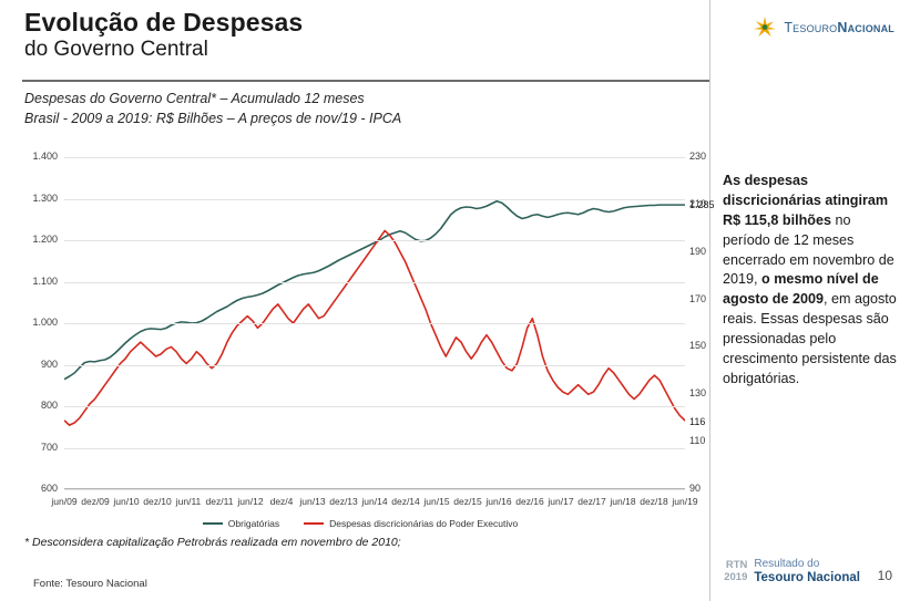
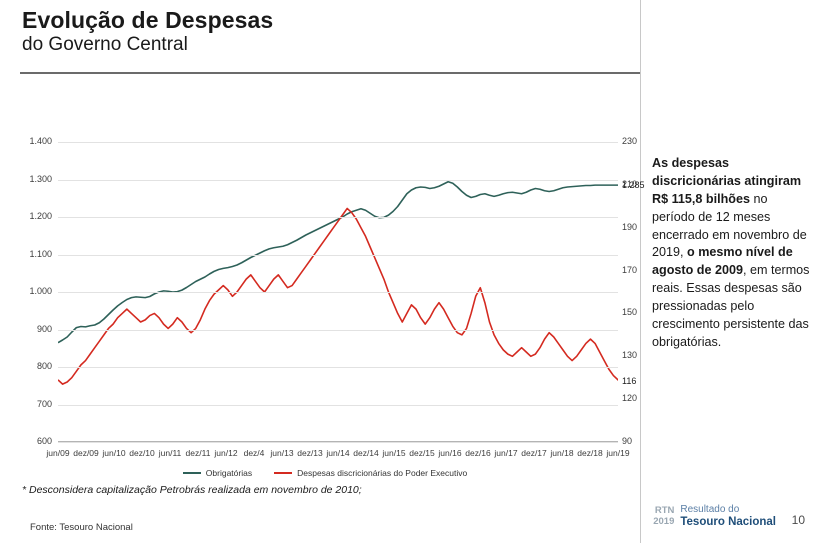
  Evolução de Despesas
  do Governo Central
- TesouroNacional
- Despesas do Governo Central* – Acumulado 12 meses
- Brasil - 2009 a 2019: R$ Bilhões – A preços de nov/19 - IPCA
  600
  700
  800
  900
  1.000
  1.100
  1.200
  1.300
  1.400
  90
- 110
+ 120
  130
  150
  170
  190
  210
  230
  jun/09
  dez/09
  jun/10
  dez/10
  jun/11
  dez/11
  jun/12
  dez/4
  jun/13
  dez/13
  jun/14
  dez/14
  jun/15
  dez/15
  jun/16
  dez/16
  jun/17
  dez/17
  jun/18
  dez/18
  jun/19
  1.285
  116
  Obrigatórias
  Despesas discricionárias do Poder Executivo
  * Desconsidera capitalização Petrobrás realizada em novembro de 2010;
  Fonte: Tesouro Nacional
- As despesas discricionárias atingiram R$ 115,8 bilhões no período de 12 meses encerrado em novembro de 2019, o mesmo nível de agosto de 2009, em agosto reais. Essas despesas são pressionadas pelo crescimento persistente das obrigatórias.
+ As despesas discricionárias atingiram R$ 115,8 bilhões no período de 12 meses encerrado em novembro de 2019, o mesmo nível de agosto de 2009, em termos reais. Essas despesas são pressionadas pelo crescimento persistente das obrigatórias.
  RTN
  2019
  Resultado do
  Tesouro Nacional
  10
